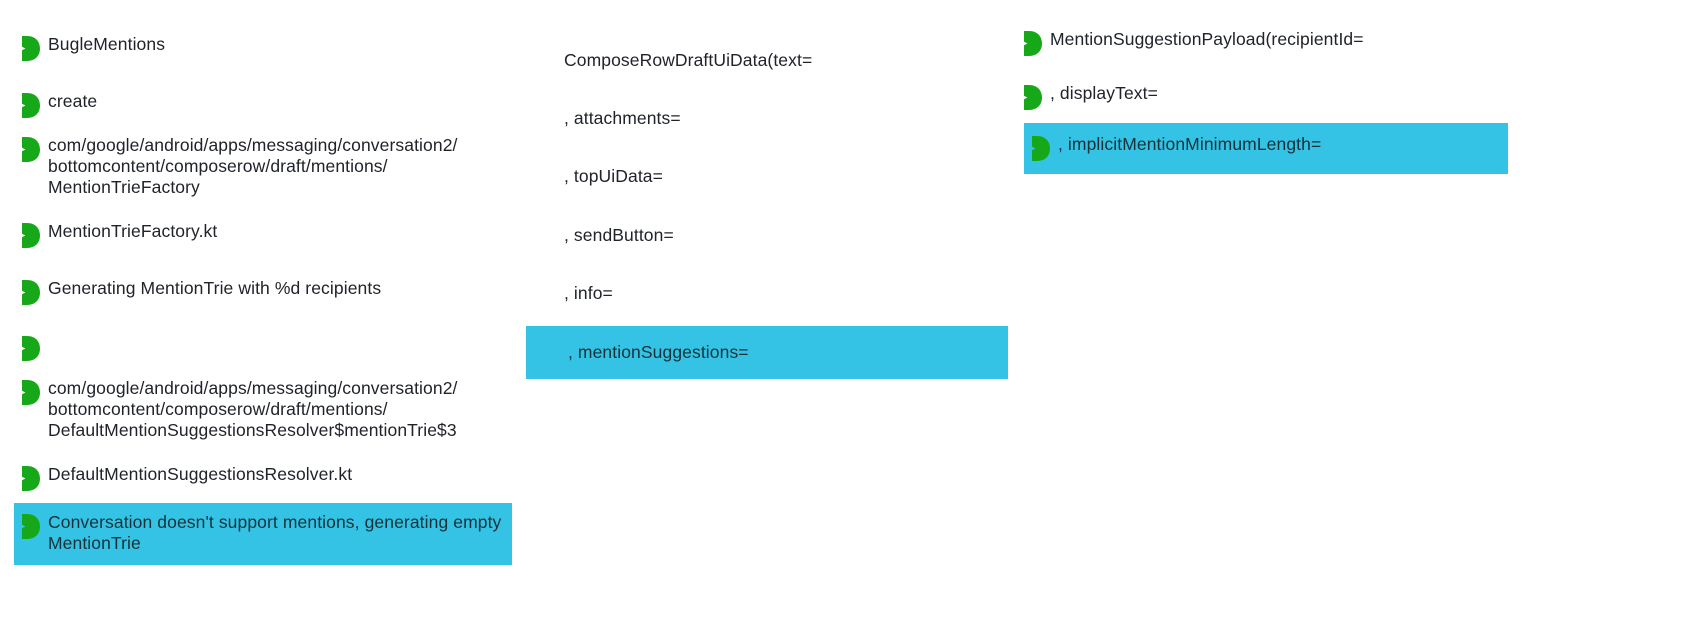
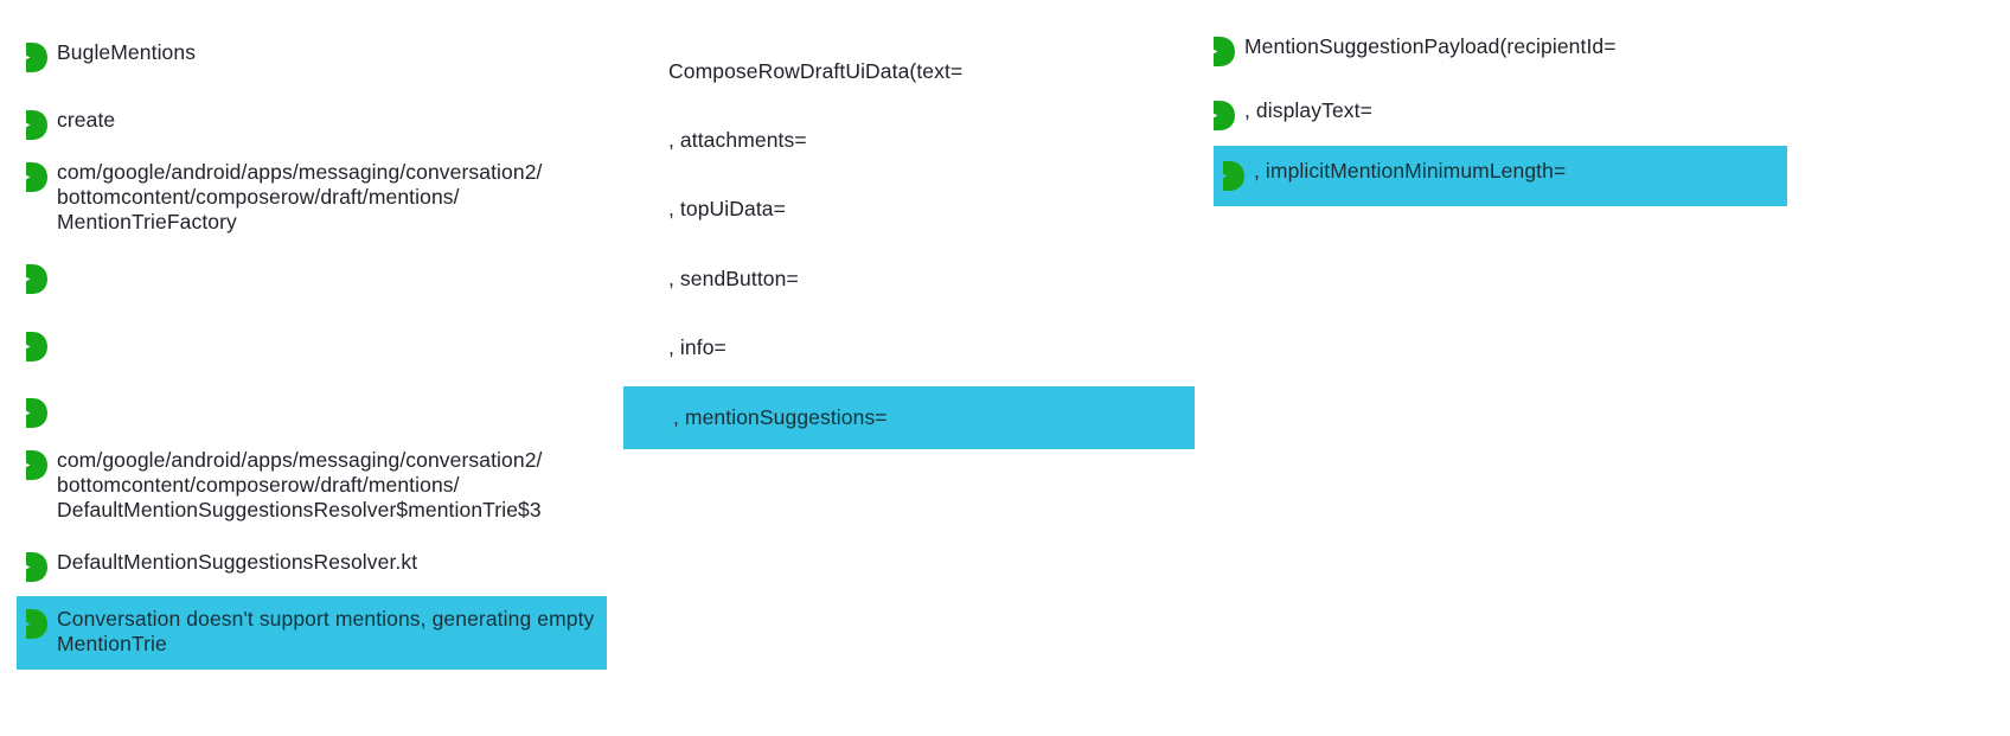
  BugleMentions
  create
  com/google/android/apps/messaging/conversation2/
  bottomcontent/composerow/draft/mentions/
  MentionTrieFactory
- MentionTrieFactory.kt
- Generating MentionTrie with %d recipients
  com/google/android/apps/messaging/conversation2/
  bottomcontent/composerow/draft/mentions/
  DefaultMentionSuggestionsResolver$mentionTrie$3
  DefaultMentionSuggestionsResolver.kt
  Conversation doesn't support mentions, generating empty
  MentionTrie
  ComposeRowDraftUiData(text=
  , attachments=
  , topUiData=
  , sendButton=
  , info=
  , mentionSuggestions=
  MentionSuggestionPayload(recipientId=
  , displayText=
  , implicitMentionMinimumLength=
